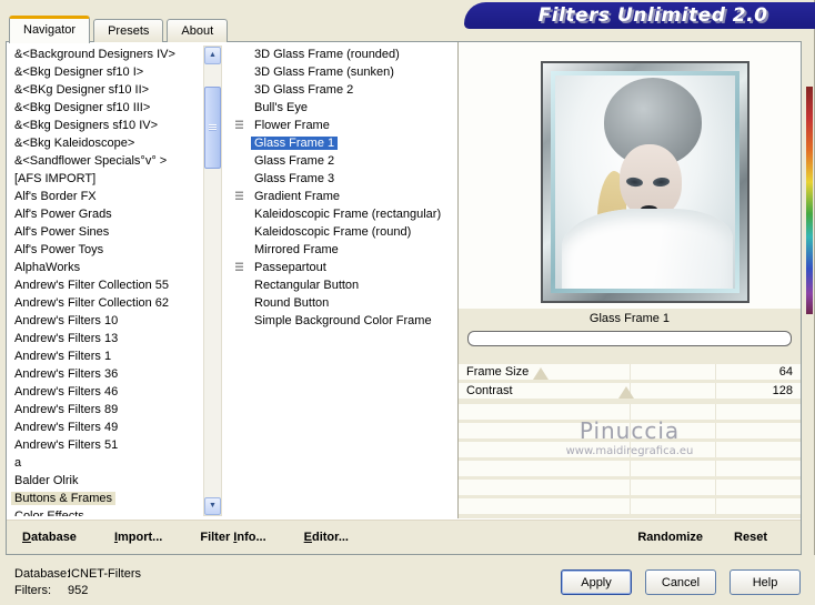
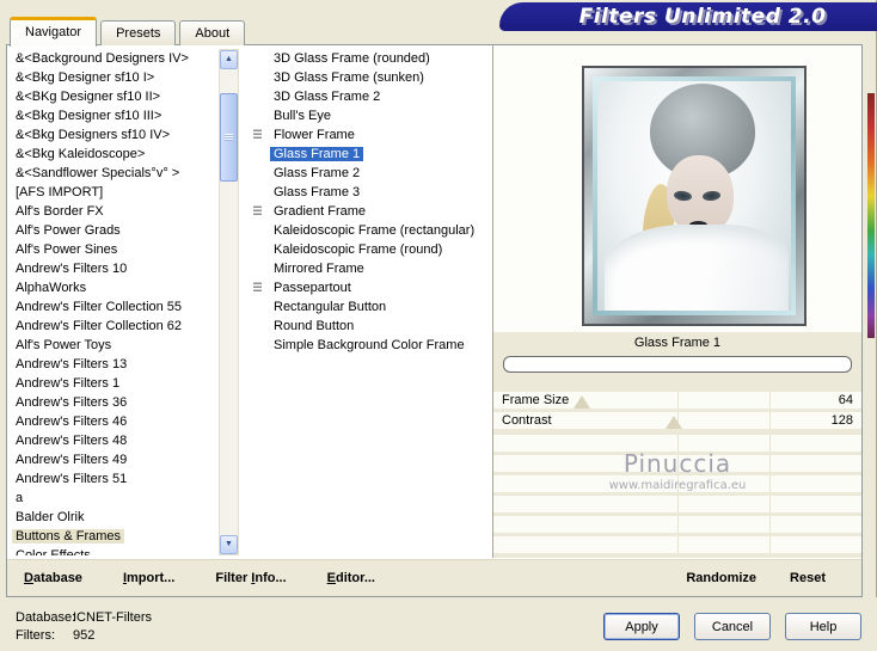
  Filters Unlimited 2.0
  Navigator
  Presets
  About
  &<Background Designers IV>
  &<Bkg Designer sf10 I>
  &<BKg Designer sf10 II>
  &<Bkg Designer sf10 III>
  &<Bkg Designers sf10 IV>
  &<Bkg Kaleidoscope>
  &<Sandflower Specials°v° >
  [AFS IMPORT]
  Alf's Border FX
  Alf's Power Grads
  Alf's Power Sines
- Alf's Power Toys
+ Andrew's Filters 10
  AlphaWorks
  Andrew's Filter Collection 55
  Andrew's Filter Collection 62
- Andrew's Filters 10
+ Alf's Power Toys
  Andrew's Filters 13
  Andrew's Filters 1
  Andrew's Filters 36
  Andrew's Filters 46
- Andrew's Filters 89
+ Andrew's Filters 48
  Andrew's Filters 49
  Andrew's Filters 51
  a
  Balder Olrik
  Buttons & Frames
  3D Glass Frame (rounded)
  3D Glass Frame (sunken)
  3D Glass Frame 2
  Bull's Eye
  Flower Frame
  Glass Frame 1
  Glass Frame 2
  Glass Frame 3
  Gradient Frame
  Kaleidoscopic Frame (rectangular)
  Kaleidoscopic Frame (round)
  Mirrored Frame
  Passepartout
  Rectangular Button
  Round Button
  Simple Background Color Frame
  Glass Frame 1
  Frame Size
  64
  Contrast
  128
  Pinuccia
  www.maidiregrafica.eu
  Database
  Import...
  Filter Info...
  Editor...
  Randomize
  Reset
  DatabaseICNET-Filters
  Filters: 952
  Apply
  Cancel
  Help
